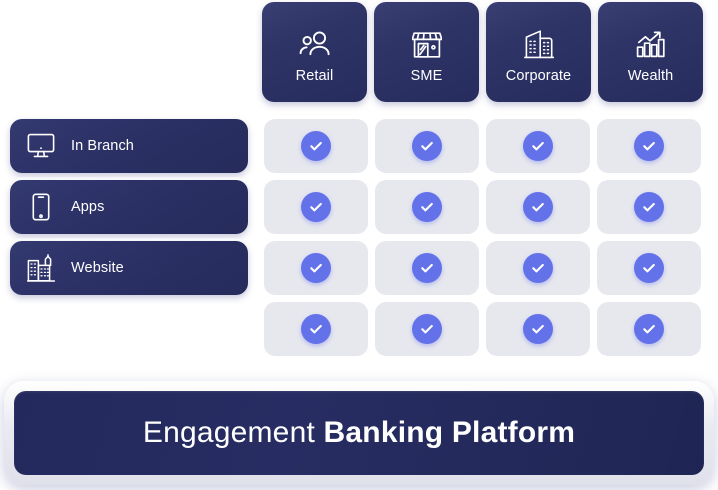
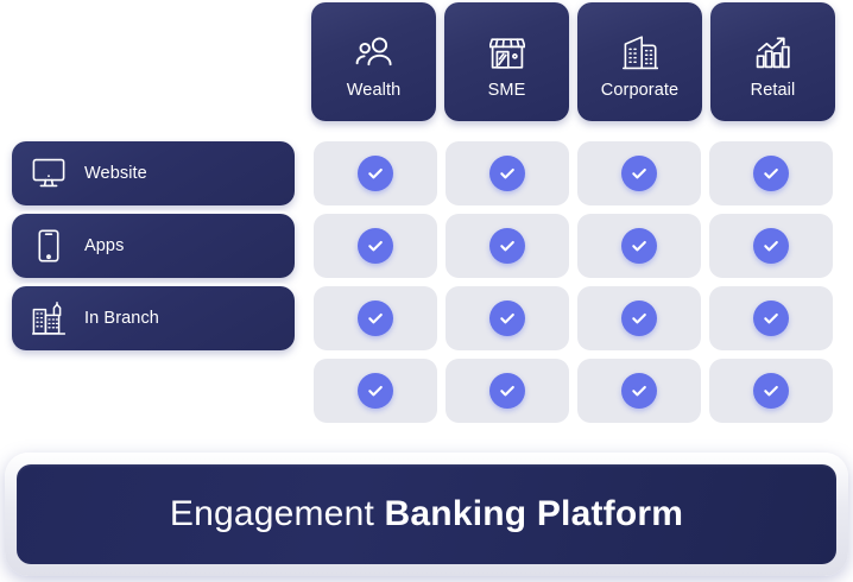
- Retail
+ Wealth
  SME
  Corporate
- Wealth
+ Retail
- In Branch
+ Website
  Apps
- Website
+ In Branch
  Engagement Banking Platform
